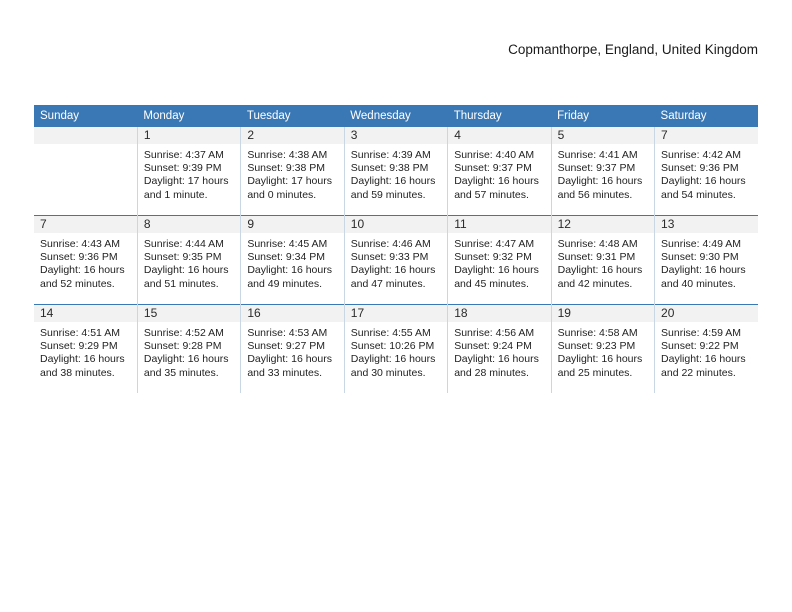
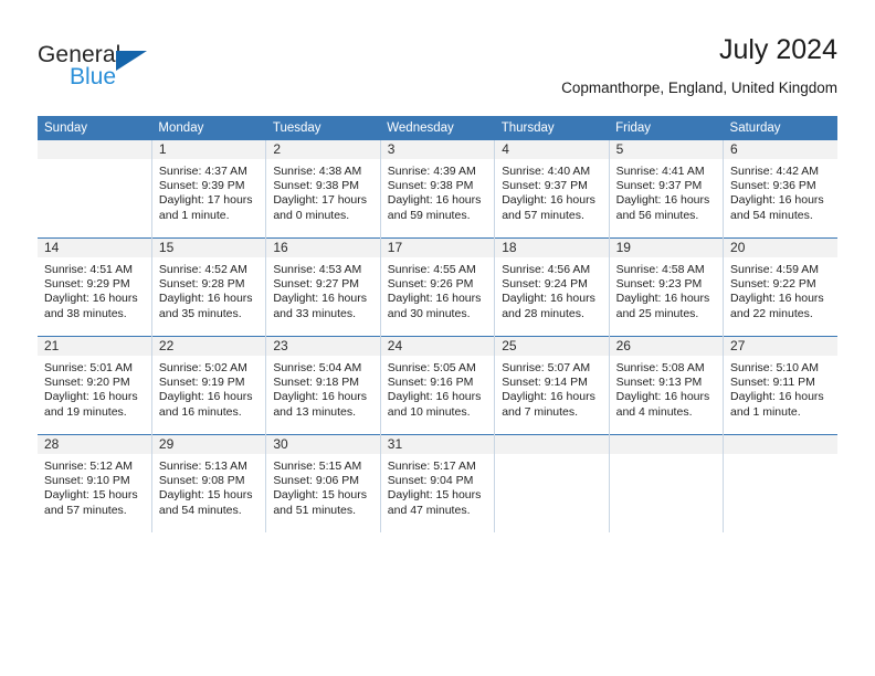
+ General
+ Blue
+ July 2024
  Copmanthorpe, England, United Kingdom
  Sunday	Monday	Tuesday	Wednesday	Thursday	Friday	Saturday
- 	1Sunrise: 4:37 AMSunset: 9:39 PMDaylight: 17 hoursand 1 minute.	2Sunrise: 4:38 AMSunset: 9:38 PMDaylight: 17 hoursand 0 minutes.	3Sunrise: 4:39 AMSunset: 9:38 PMDaylight: 16 hoursand 59 minutes.	4Sunrise: 4:40 AMSunset: 9:37 PMDaylight: 16 hoursand 57 minutes.	5Sunrise: 4:41 AMSunset: 9:37 PMDaylight: 16 hoursand 56 minutes.	7Sunrise: 4:42 AMSunset: 9:36 PMDaylight: 16 hoursand 54 minutes.
+ 	1Sunrise: 4:37 AMSunset: 9:39 PMDaylight: 17 hoursand 1 minute.	2Sunrise: 4:38 AMSunset: 9:38 PMDaylight: 17 hoursand 0 minutes.	3Sunrise: 4:39 AMSunset: 9:38 PMDaylight: 16 hoursand 59 minutes.	4Sunrise: 4:40 AMSunset: 9:37 PMDaylight: 16 hoursand 57 minutes.	5Sunrise: 4:41 AMSunset: 9:37 PMDaylight: 16 hoursand 56 minutes.	6Sunrise: 4:42 AMSunset: 9:36 PMDaylight: 16 hoursand 54 minutes.
- 7Sunrise: 4:43 AMSunset: 9:36 PMDaylight: 16 hoursand 52 minutes.	8Sunrise: 4:44 AMSunset: 9:35 PMDaylight: 16 hoursand 51 minutes.	9Sunrise: 4:45 AMSunset: 9:34 PMDaylight: 16 hoursand 49 minutes.	10Sunrise: 4:46 AMSunset: 9:33 PMDaylight: 16 hoursand 47 minutes.	11Sunrise: 4:47 AMSunset: 9:32 PMDaylight: 16 hoursand 45 minutes.	12Sunrise: 4:48 AMSunset: 9:31 PMDaylight: 16 hoursand 42 minutes.	13Sunrise: 4:49 AMSunset: 9:30 PMDaylight: 16 hoursand 40 minutes.
- 14Sunrise: 4:51 AMSunset: 9:29 PMDaylight: 16 hoursand 38 minutes.	15Sunrise: 4:52 AMSunset: 9:28 PMDaylight: 16 hoursand 35 minutes.	16Sunrise: 4:53 AMSunset: 9:27 PMDaylight: 16 hoursand 33 minutes.	17Sunrise: 4:55 AMSunset: 10:26 PMDaylight: 16 hoursand 30 minutes.	18Sunrise: 4:56 AMSunset: 9:24 PMDaylight: 16 hoursand 28 minutes.	19Sunrise: 4:58 AMSunset: 9:23 PMDaylight: 16 hoursand 25 minutes.	20Sunrise: 4:59 AMSunset: 9:22 PMDaylight: 16 hoursand 22 minutes.
+ 14Sunrise: 4:51 AMSunset: 9:29 PMDaylight: 16 hoursand 38 minutes.	15Sunrise: 4:52 AMSunset: 9:28 PMDaylight: 16 hoursand 35 minutes.	16Sunrise: 4:53 AMSunset: 9:27 PMDaylight: 16 hoursand 33 minutes.	17Sunrise: 4:55 AMSunset: 9:26 PMDaylight: 16 hoursand 30 minutes.	18Sunrise: 4:56 AMSunset: 9:24 PMDaylight: 16 hoursand 28 minutes.	19Sunrise: 4:58 AMSunset: 9:23 PMDaylight: 16 hoursand 25 minutes.	20Sunrise: 4:59 AMSunset: 9:22 PMDaylight: 16 hoursand 22 minutes.
+ 21Sunrise: 5:01 AMSunset: 9:20 PMDaylight: 16 hoursand 19 minutes.	22Sunrise: 5:02 AMSunset: 9:19 PMDaylight: 16 hoursand 16 minutes.	23Sunrise: 5:04 AMSunset: 9:18 PMDaylight: 16 hoursand 13 minutes.	24Sunrise: 5:05 AMSunset: 9:16 PMDaylight: 16 hoursand 10 minutes.	25Sunrise: 5:07 AMSunset: 9:14 PMDaylight: 16 hoursand 7 minutes.	26Sunrise: 5:08 AMSunset: 9:13 PMDaylight: 16 hoursand 4 minutes.	27Sunrise: 5:10 AMSunset: 9:11 PMDaylight: 16 hoursand 1 minute.
+ 28Sunrise: 5:12 AMSunset: 9:10 PMDaylight: 15 hoursand 57 minutes.	29Sunrise: 5:13 AMSunset: 9:08 PMDaylight: 15 hoursand 54 minutes.	30Sunrise: 5:15 AMSunset: 9:06 PMDaylight: 15 hoursand 51 minutes.	31Sunrise: 5:17 AMSunset: 9:04 PMDaylight: 15 hoursand 47 minutes.
